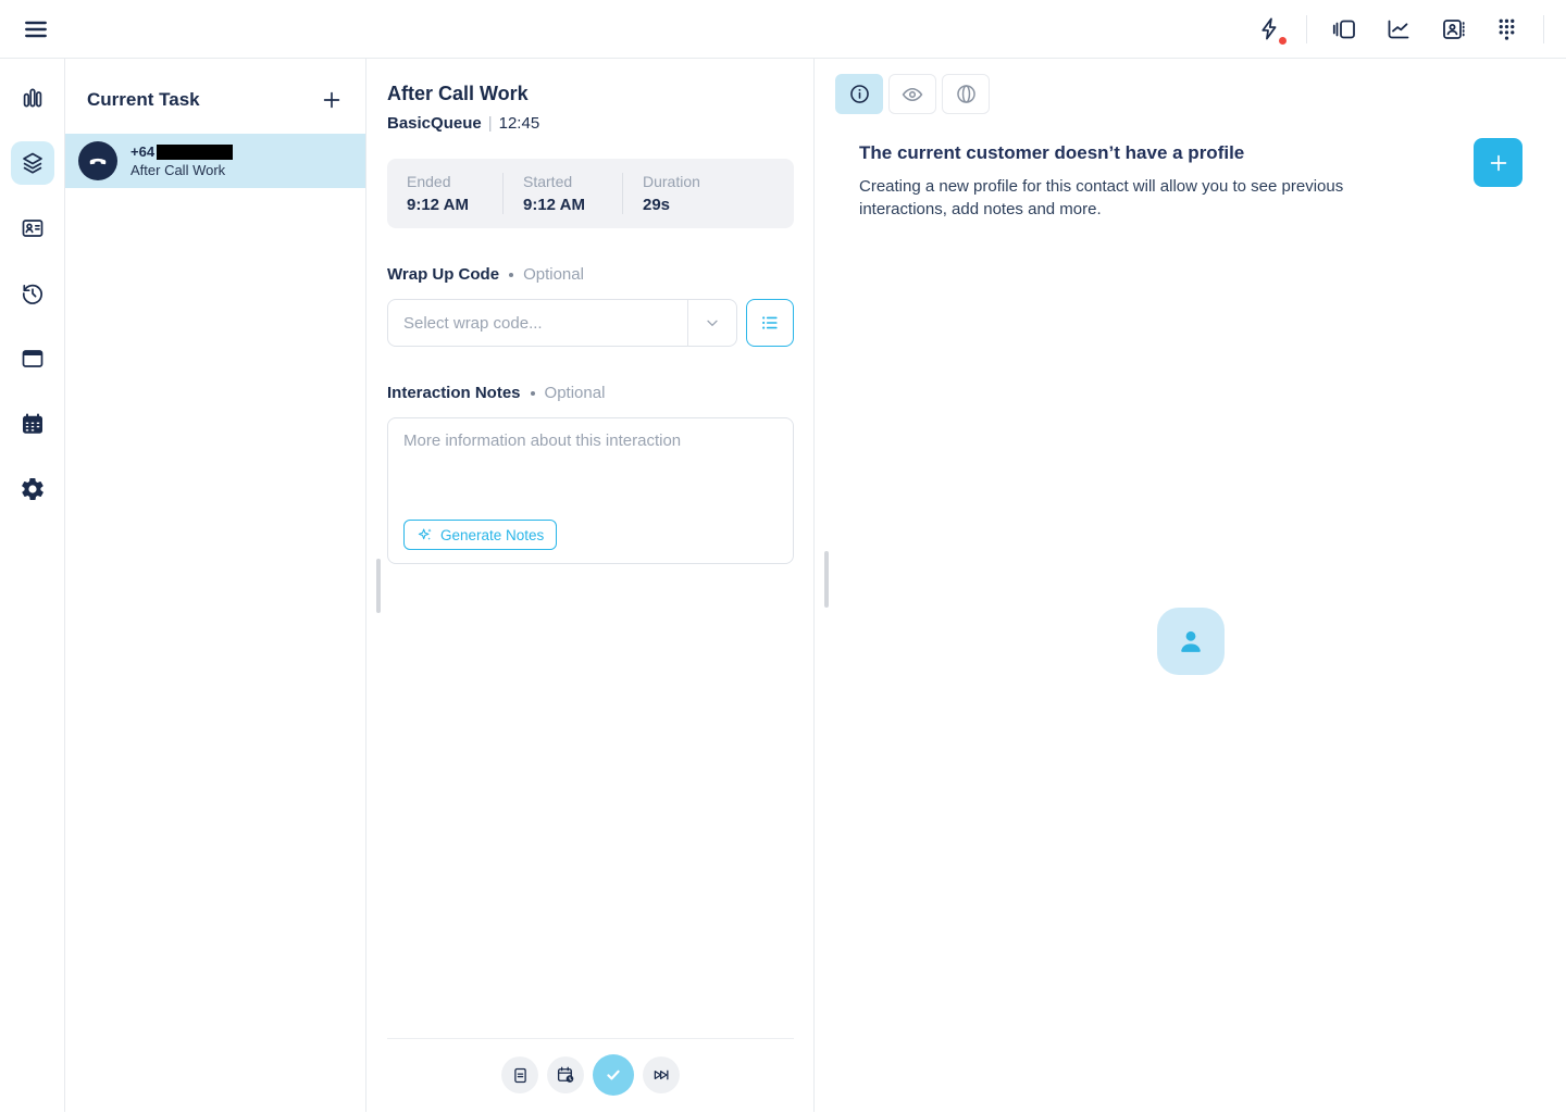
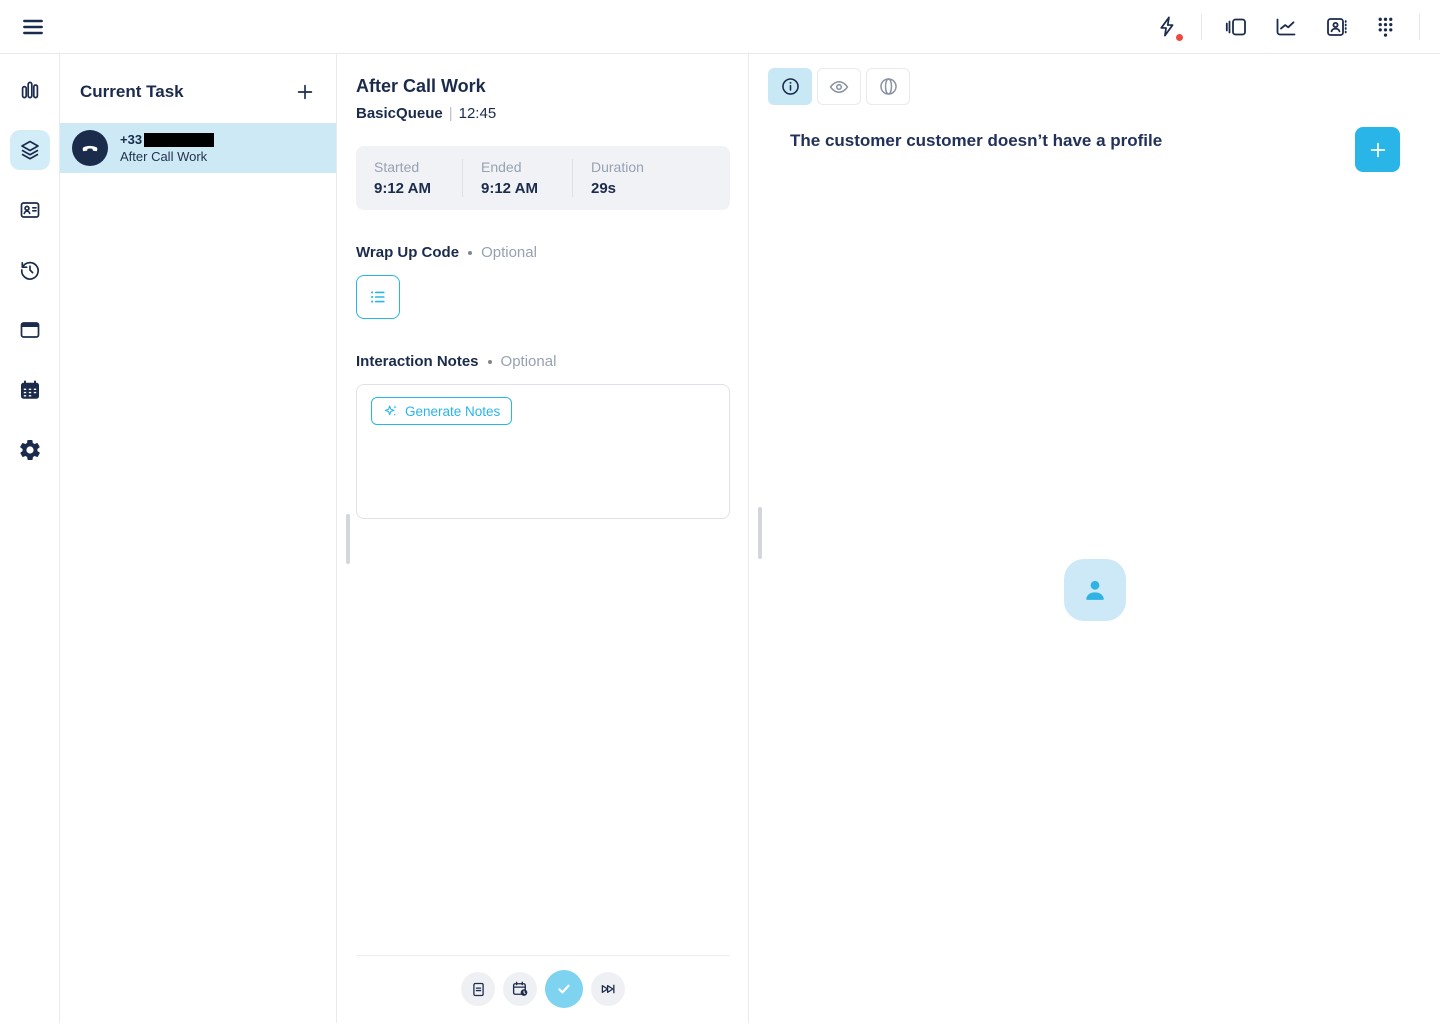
  Current Task
- +64
+ +33
  After Call Work
  After Call Work
  BasicQueue
  |
  12:45
- Ended
+ Started
  9:12 AM
- Started
+ Ended
  9:12 AM
  Duration
  29s
  Wrap Up Code
  Optional
- Select wrap code...
  Interaction Notes
  Optional
- More information about this interaction
  Generate Notes
- The current customer doesn’t have a profile
+ The customer customer doesn’t have a profile
- Creating a new profile for this contact will allow you to see previous interactions, add notes and more.
